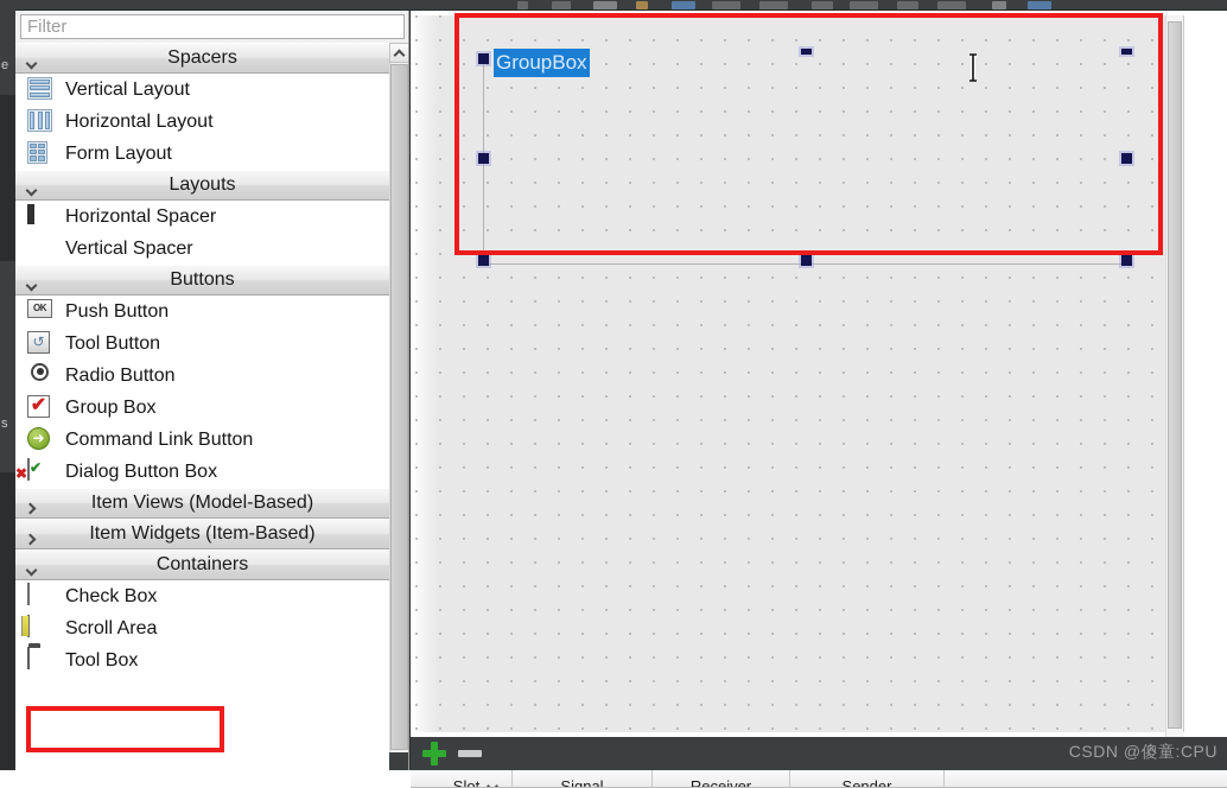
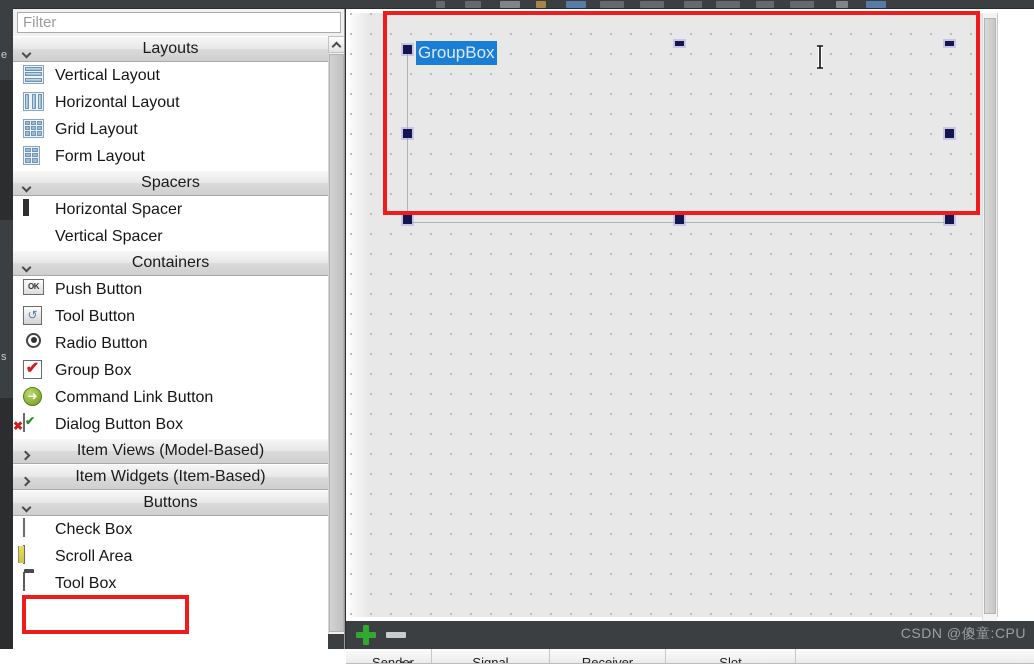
  e
  s
  Filter
- Spacers
+ Layouts
  Vertical Layout
  Horizontal Layout
+ Grid Layout
  Form Layout
- Layouts
+ Spacers
  Horizontal Spacer
  Vertical Spacer
- Buttons
+ Containers
  OK
  Push Button
  ↺
  Tool Button
  Radio Button
  ✔
  Group Box
  ➜
  Command Link Button
  ✔
  ✖
  Dialog Button Box
  Item Views (Model-Based)
  Item Widgets (Item-Based)
- Containers
+ Buttons
  Check Box
  Scroll Area
  Tool Box
  GroupBox
  CSDN @傻童:CPU
- Slot
+ Sender
  Signal
  Receiver
- Sender
+ Slot
